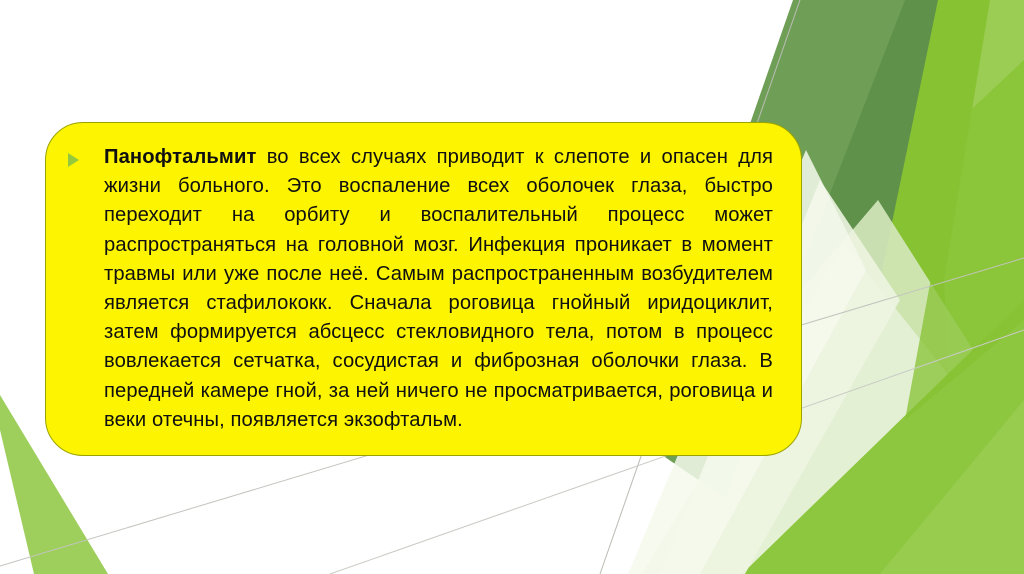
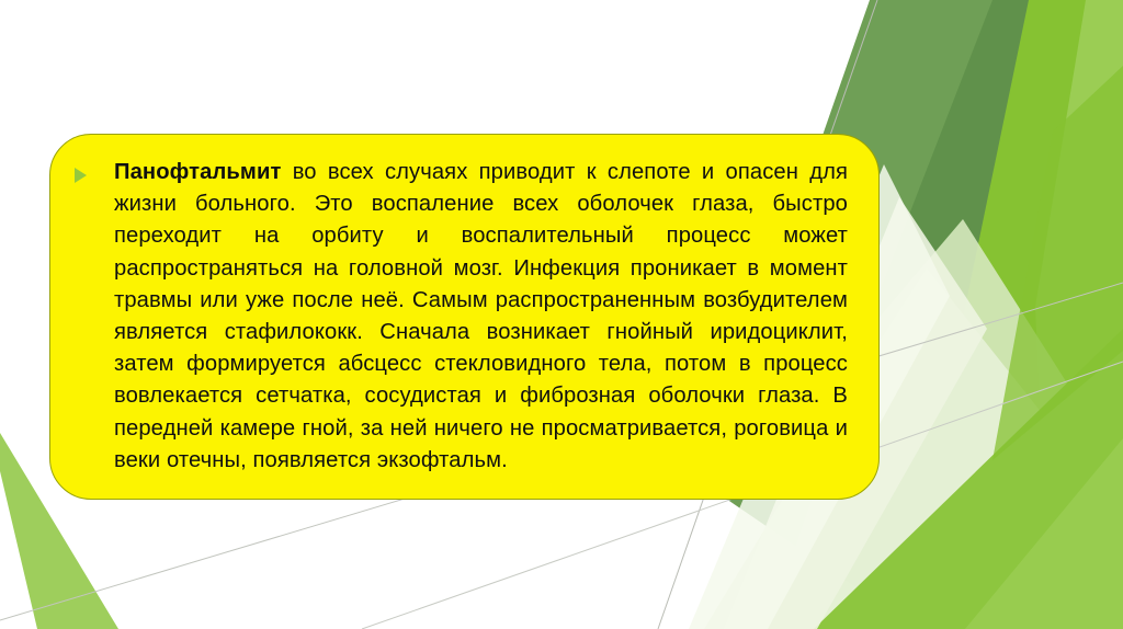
- Панофтальмит во всех случаях приводит к слепоте и опасен для жизни больного. Это воспаление всех оболочек глаза, быстро переходит на орбиту и воспалительный процесс может распространяться на головной мозг. Инфекция проникает в момент травмы или уже после неё. Самым распространенным возбудителем является стафилококк. Сначала роговица гнойный иридоциклит, затем формируется абсцесс стекловидного тела, потом в процесс вовлекается сетчатка, сосудистая и фиброзная оболочки глаза. В передней камере гной, за ней ничего не просматривается, роговица и веки отечны, появляется экзофтальм.
+ Панофтальмит во всех случаях приводит к слепоте и опасен для жизни больного. Это воспаление всех оболочек глаза, быстро переходит на орбиту и воспалительный процесс может распространяться на головной мозг. Инфекция проникает в момент травмы или уже после неё. Самым распространенным возбудителем является стафилококк. Сначала возникает гнойный иридоциклит, затем формируется абсцесс стекловидного тела, потом в процесс вовлекается сетчатка, сосудистая и фиброзная оболочки глаза. В передней камере гной, за ней ничего не просматривается, роговица и веки отечны, появляется экзофтальм.
